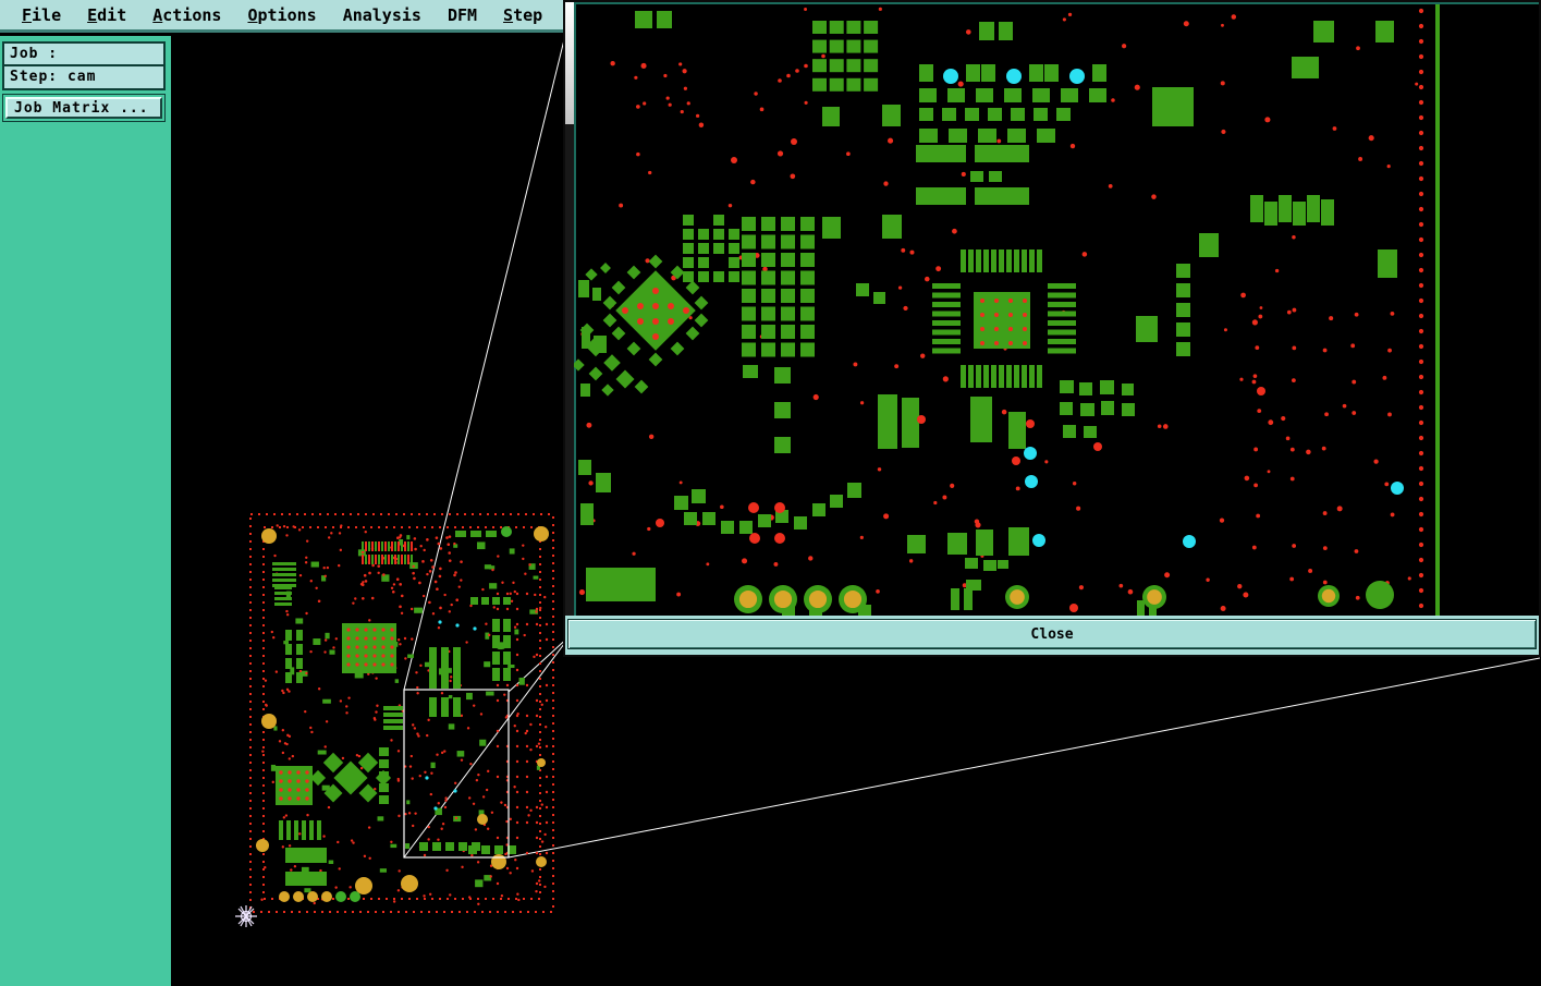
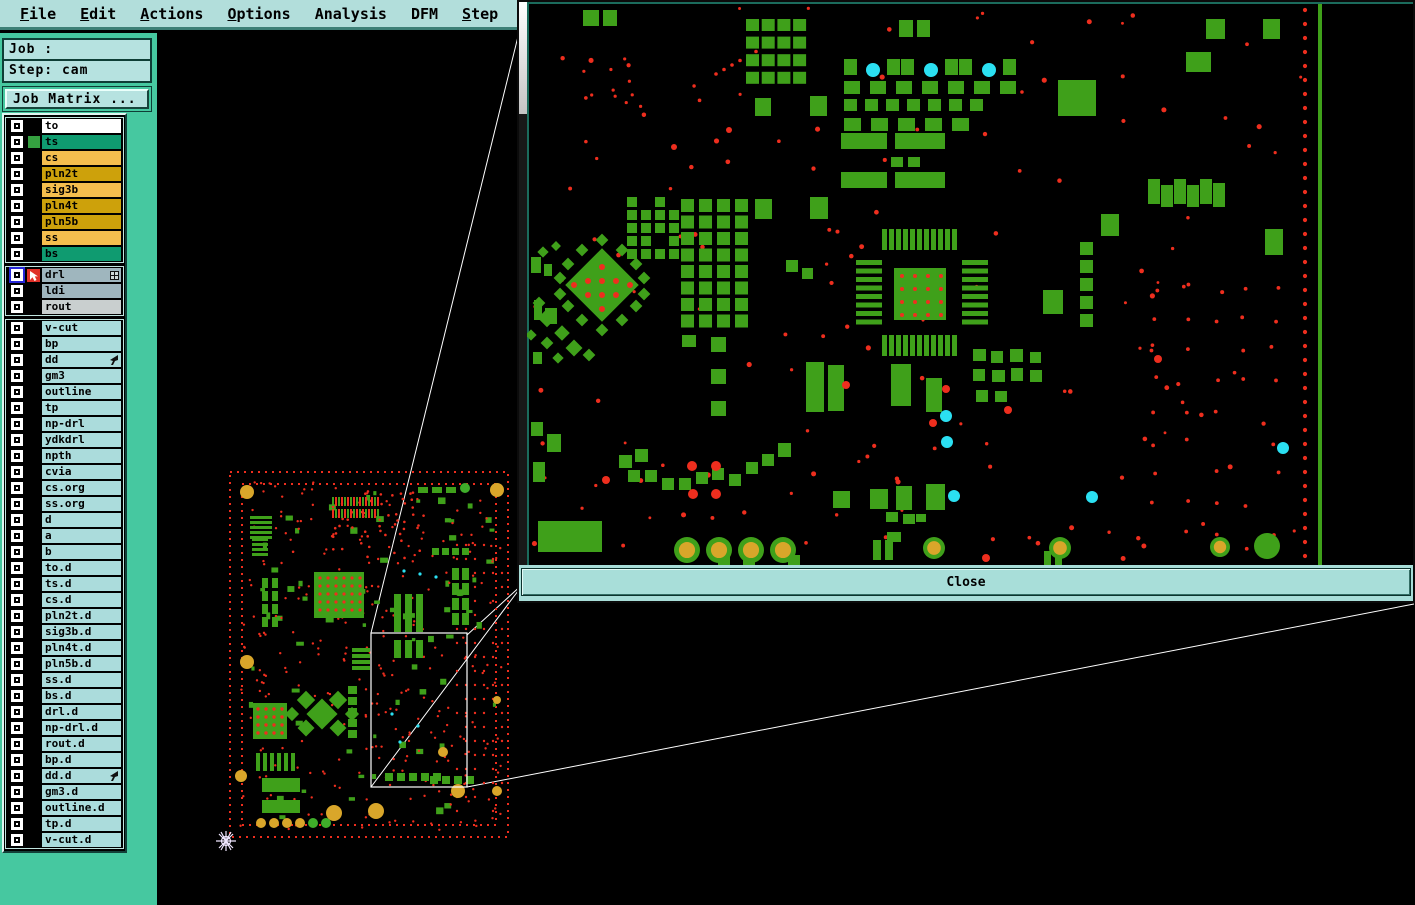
  File
  Edit
  Actions
  Options
  Analysis
  DFM
  Step
  Step: cam
  Job Matrix ...
+ to
+ ts
+ cs
+ pln2t
+ sig3b
+ pln4t
+ pln5b
+ ss
+ bs
+ drl
+ ldi
+ rout
+ v-cut
+ bp
+ dd
+ gm3
+ outline
+ tp
+ np-drl
+ ydkdrl
+ npth
+ cvia
+ cs.org
+ ss.org
+ d
+ a
+ b
+ to.d
+ ts.d
+ cs.d
+ pln2t.d
+ sig3b.d
+ pln4t.d
+ pln5b.d
+ ss.d
+ bs.d
+ drl.d
+ np-drl.d
+ rout.d
+ bp.d
+ dd.d
+ gm3.d
+ outline.d
+ tp.d
+ v-cut.d
  Close
